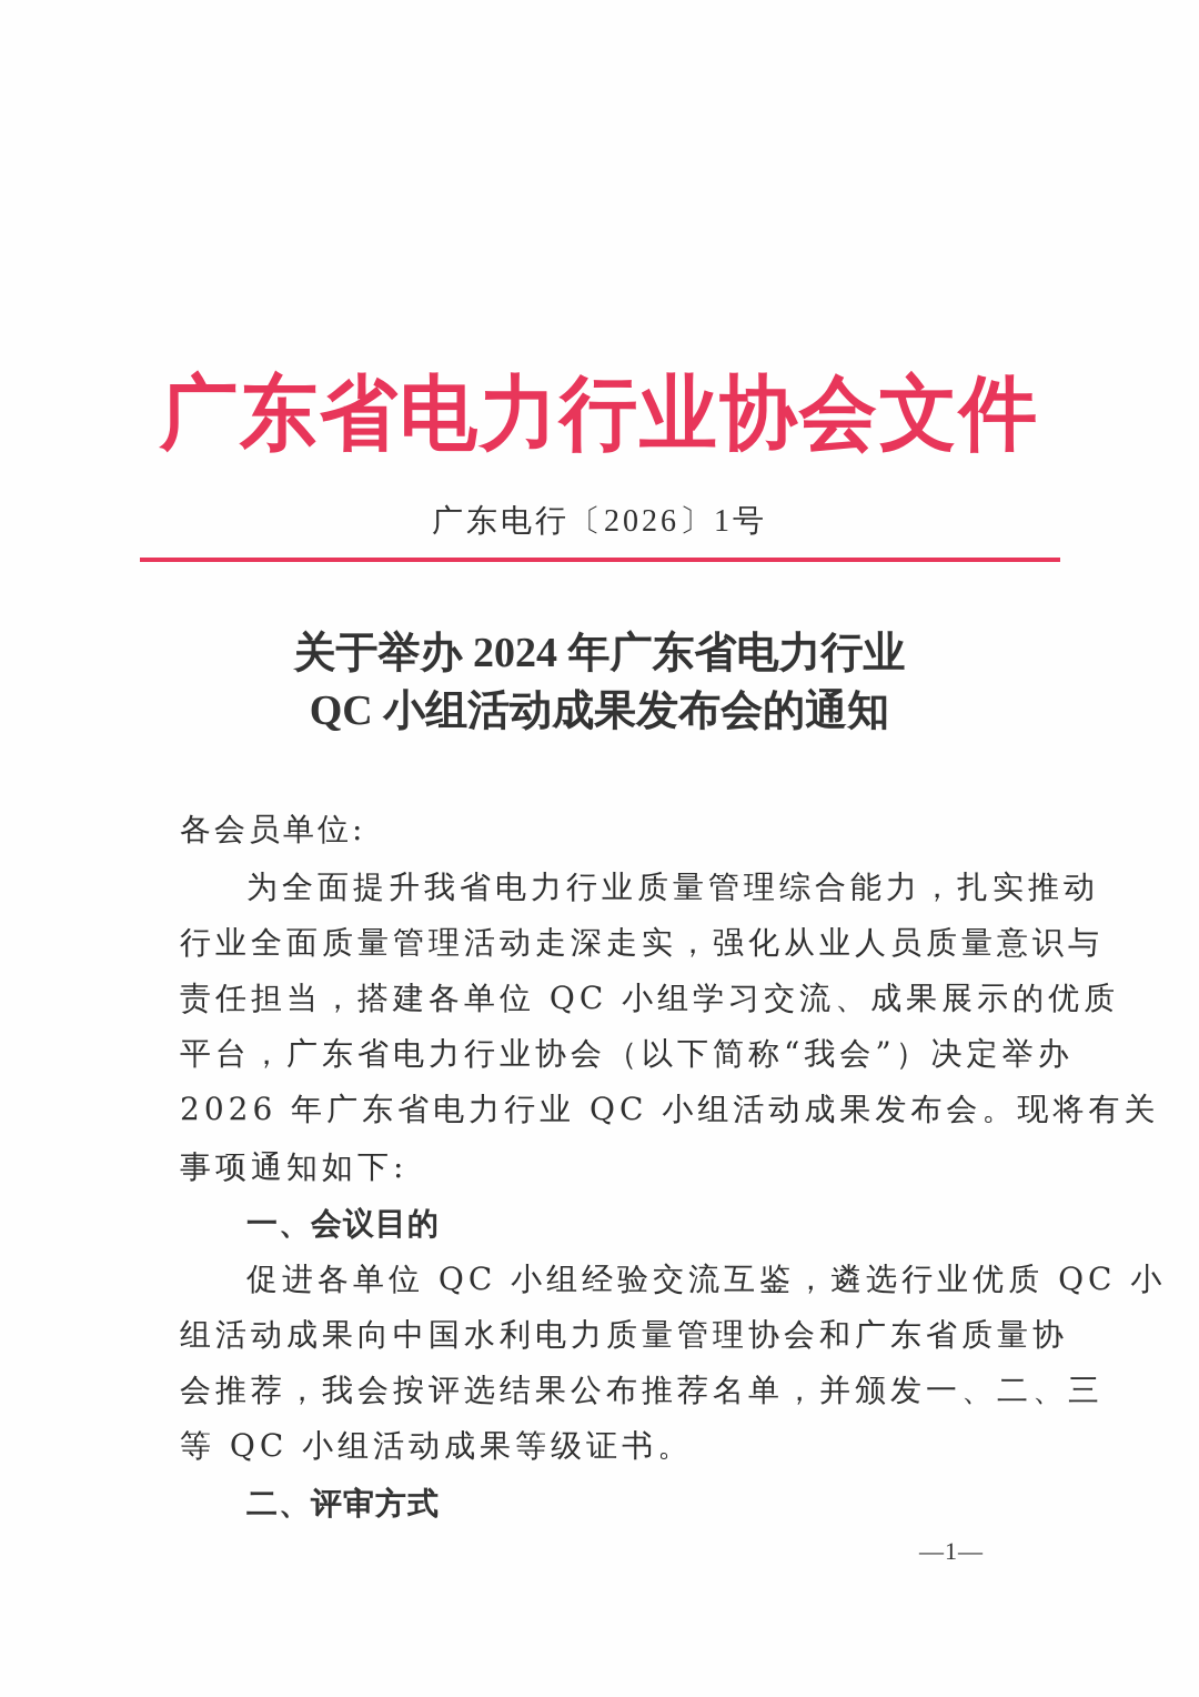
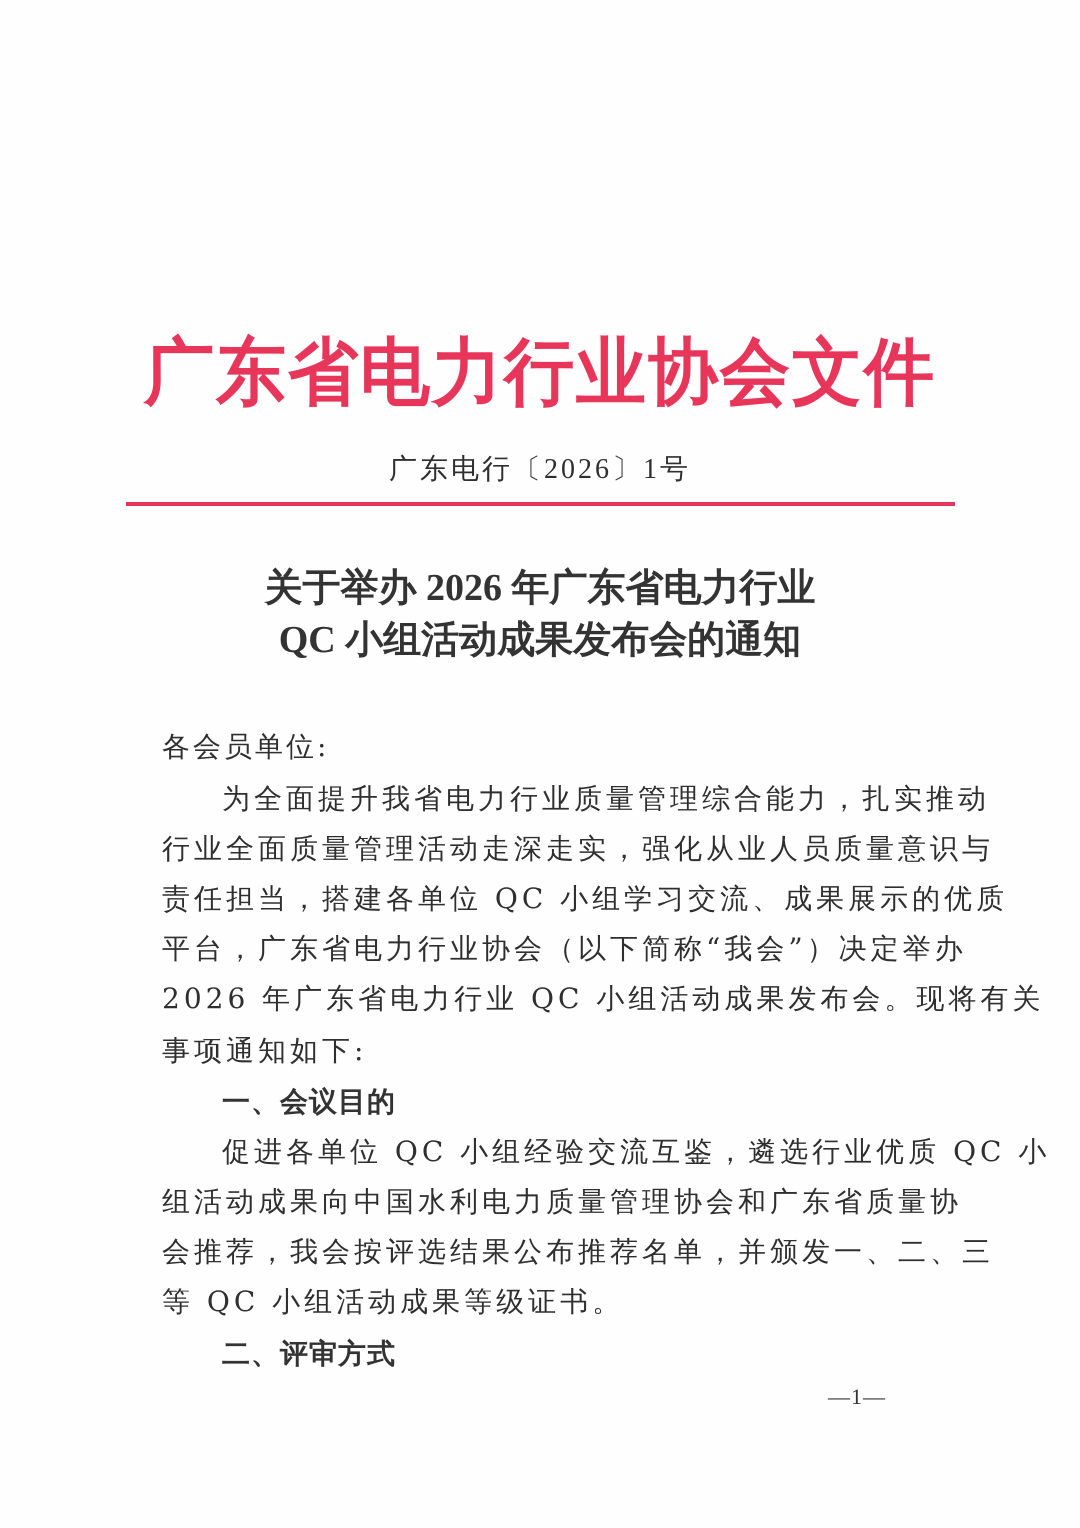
  广东省电力行业协会文件
  广东电行〔2026〕1号
- 关于举办 2024 年广东省电力行业
+ 关于举办 2026 年广东省电力行业
  QC 小组活动成果发布会的通知
  各会员单位:
  为全面提升我省电力行业质量管理综合能力，扎实推动
  行业全面质量管理活动走深走实，强化从业人员质量意识与
  责任担当，搭建各单位 QC 小组学习交流、成果展示的优质
  平台，广东省电力行业协会（以下简称“我会”）决定举办
  2026 年广东省电力行业 QC 小组活动成果发布会。现将有关
  事项通知如下:
  一、会议目的
  促进各单位 QC 小组经验交流互鉴，遴选行业优质 QC 小
  组活动成果向中国水利电力质量管理协会和广东省质量协
  会推荐，我会按评选结果公布推荐名单，并颁发一、二、三
  等 QC 小组活动成果等级证书。
  二、评审方式
  —1—
